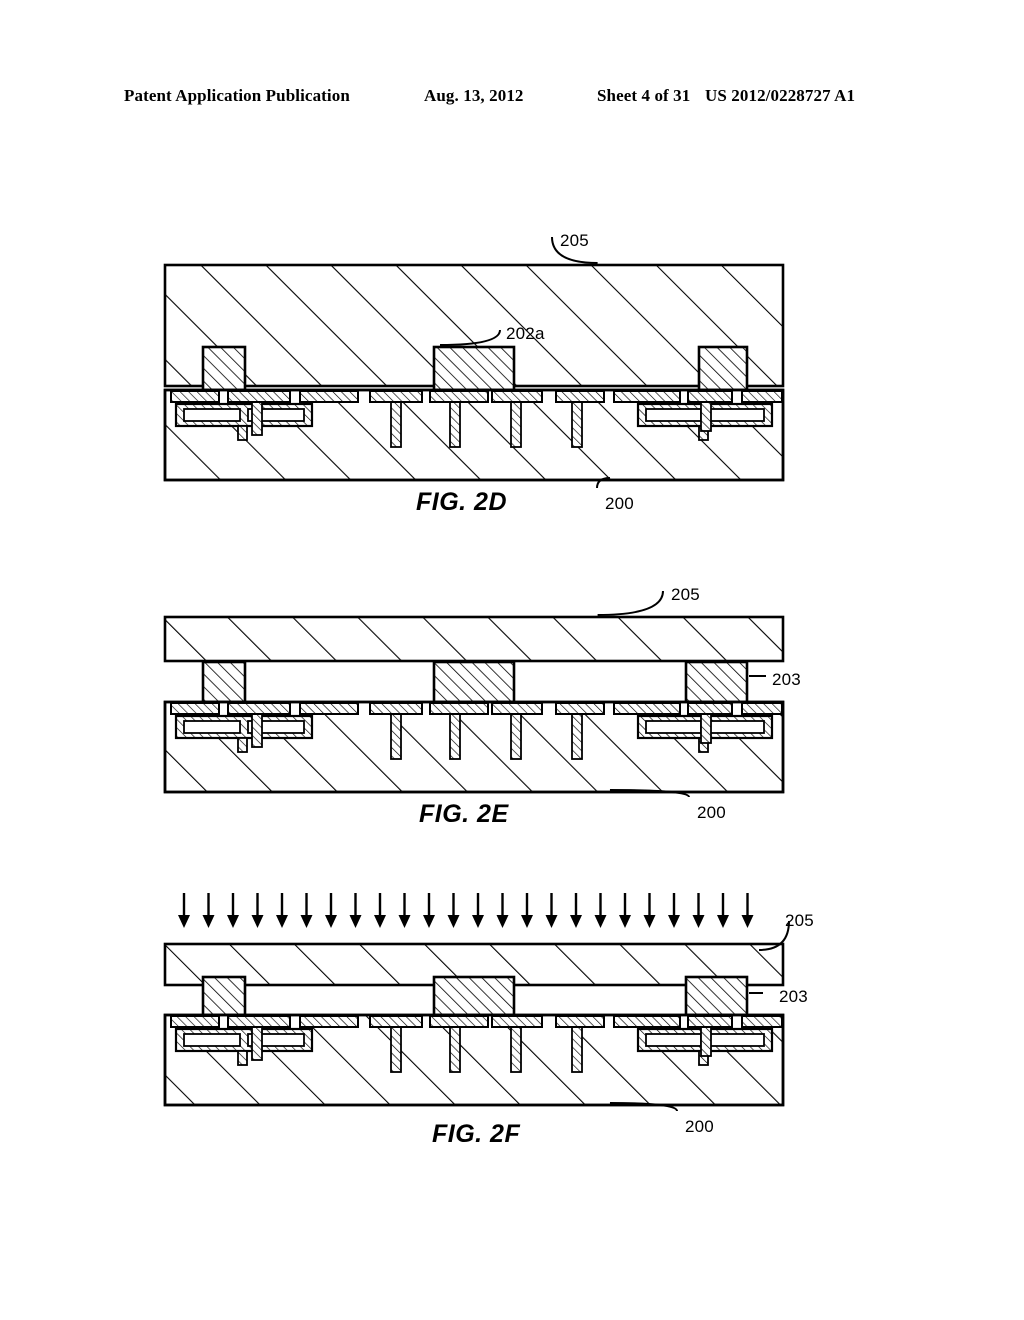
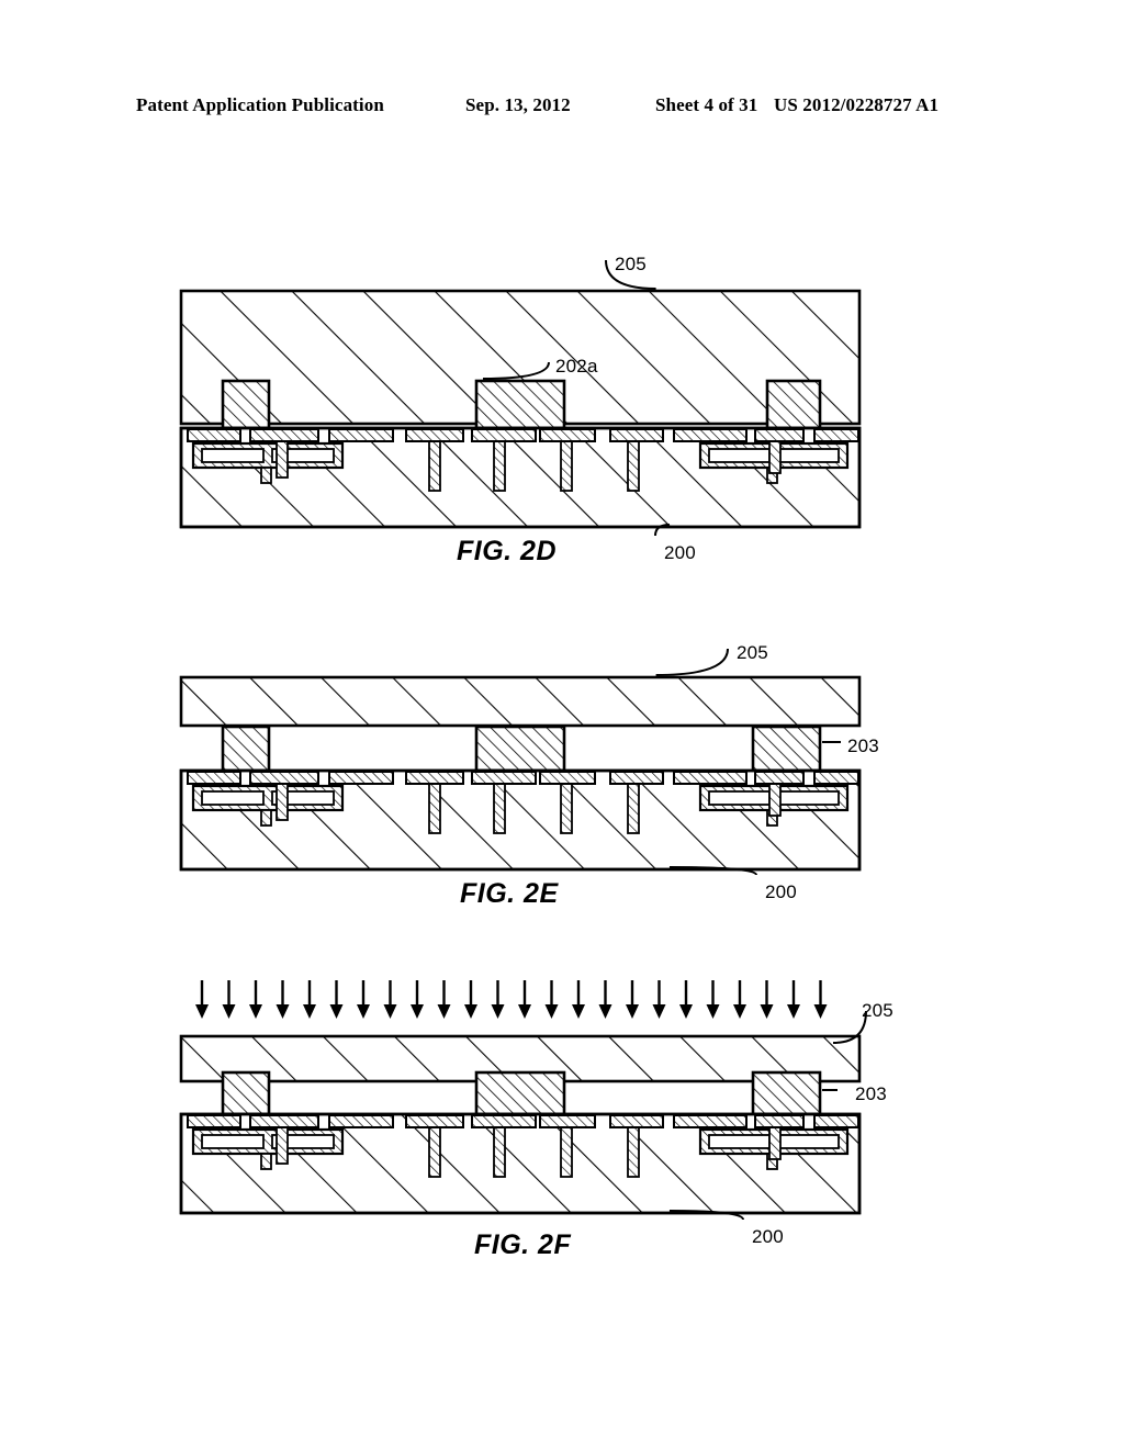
  Patent Application Publication
- Aug. 13, 2012
+ Sep. 13, 2012
  Sheet 4 of 31
  US 2012/0228727 A1
  FIG. 2D
  205
  202a
  200
  FIG. 2E
  205
  203
  200
  FIG. 2F
  205
  203
  200
